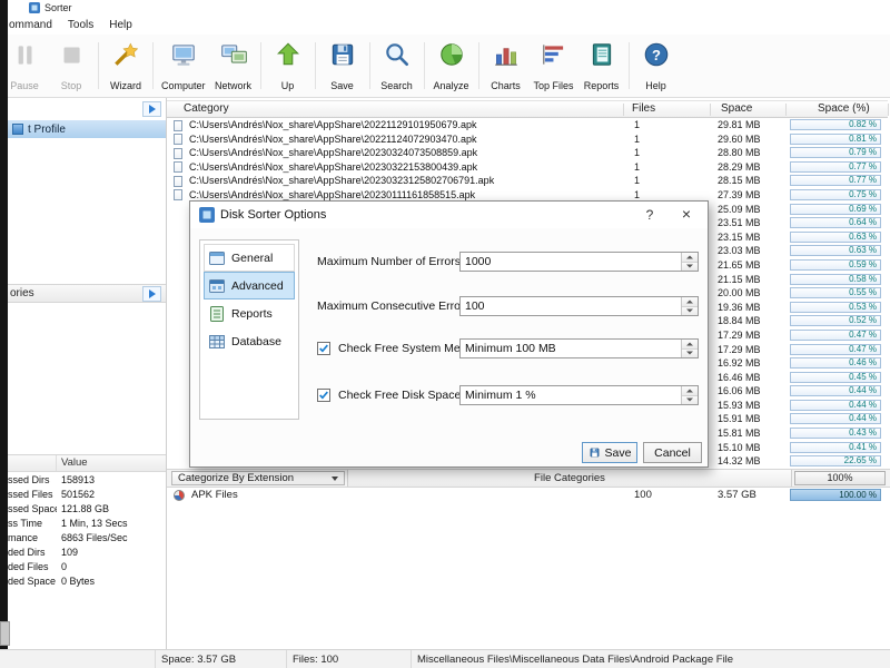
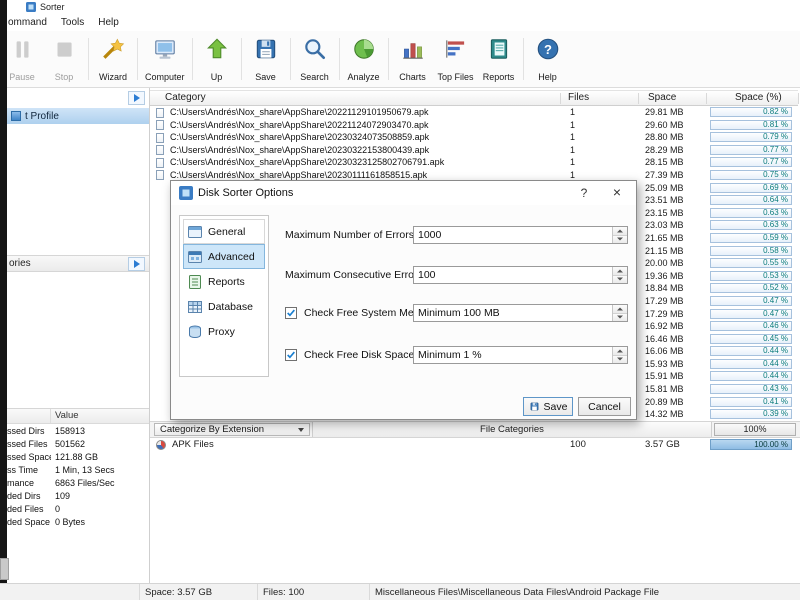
  Sorter
  ommand
  Tools
  Help
  Pause
  Stop
  Wizard
  Computer
- Network
  Up
  Save
  Search
  Analyze
  Charts
  Top Files
  Reports
  ?
  Help
  t Profile
  ories
  Value
  ssed Dirs
  158913
  ssed Files
  501562
  ssed Spac
  121.88 GB
  ss Time
  1 Min, 13 Secs
  mance
  6863 Files/Sec
  ded Dirs
  109
  ded Files
  0
  ded Space
  0 Bytes
  Category
  Files
  Space
  Space (%)
  C:\Users\Andrés\Nox_share\AppShare\20221129101950679.apk
  1
  29.81 MB
  0.82 %
  C:\Users\Andrés\Nox_share\AppShare\20221124072903470.apk
  1
  29.60 MB
  0.81 %
  C:\Users\Andrés\Nox_share\AppShare\20230324073508859.apk
  1
  28.80 MB
  0.79 %
  C:\Users\Andrés\Nox_share\AppShare\20230322153800439.apk
  1
  28.29 MB
  0.77 %
  C:\Users\Andrés\Nox_share\AppShare\20230323125802706791.apk
  1
  28.15 MB
  0.77 %
  C:\Users\Andrés\Nox_share\AppShare\20230111161858515.apk
  1
  27.39 MB
  0.75 %
  25.09 MB
  0.69 %
  23.51 MB
  0.64 %
  23.15 MB
  0.63 %
  23.03 MB
  0.63 %
  21.65 MB
  0.59 %
  21.15 MB
  0.58 %
  20.00 MB
  0.55 %
  19.36 MB
  0.53 %
  18.84 MB
  0.52 %
  17.29 MB
  0.47 %
  17.29 MB
  0.47 %
  16.92 MB
  0.46 %
  16.46 MB
  0.45 %
  16.06 MB
  0.44 %
  15.93 MB
  0.44 %
  15.91 MB
  0.44 %
  15.81 MB
  0.43 %
- 15.10 MB
+ 20.89 MB
  0.41 %
  14.32 MB
- 22.65 %
+ 0.39 %
  Categorize By Extension
  File Categories
  100%
  APK Files
  100
  3.57 GB
  100.00 %
  Space: 3.57 GB
  Files: 100
  Miscellaneous Files\Miscellaneous Data Files\Android Package File
  Disk Sorter Options
  ?
  ×
  General
  Advanced
  Reports
  Database
+ Proxy
  Maximum Number of Errors
  1000
  Maximum Consecutive Erro
  100
  Check Free System Me
  Minimum 100 MB
  Check Free Disk Space
  Minimum 1 %
  Save
  Cancel
